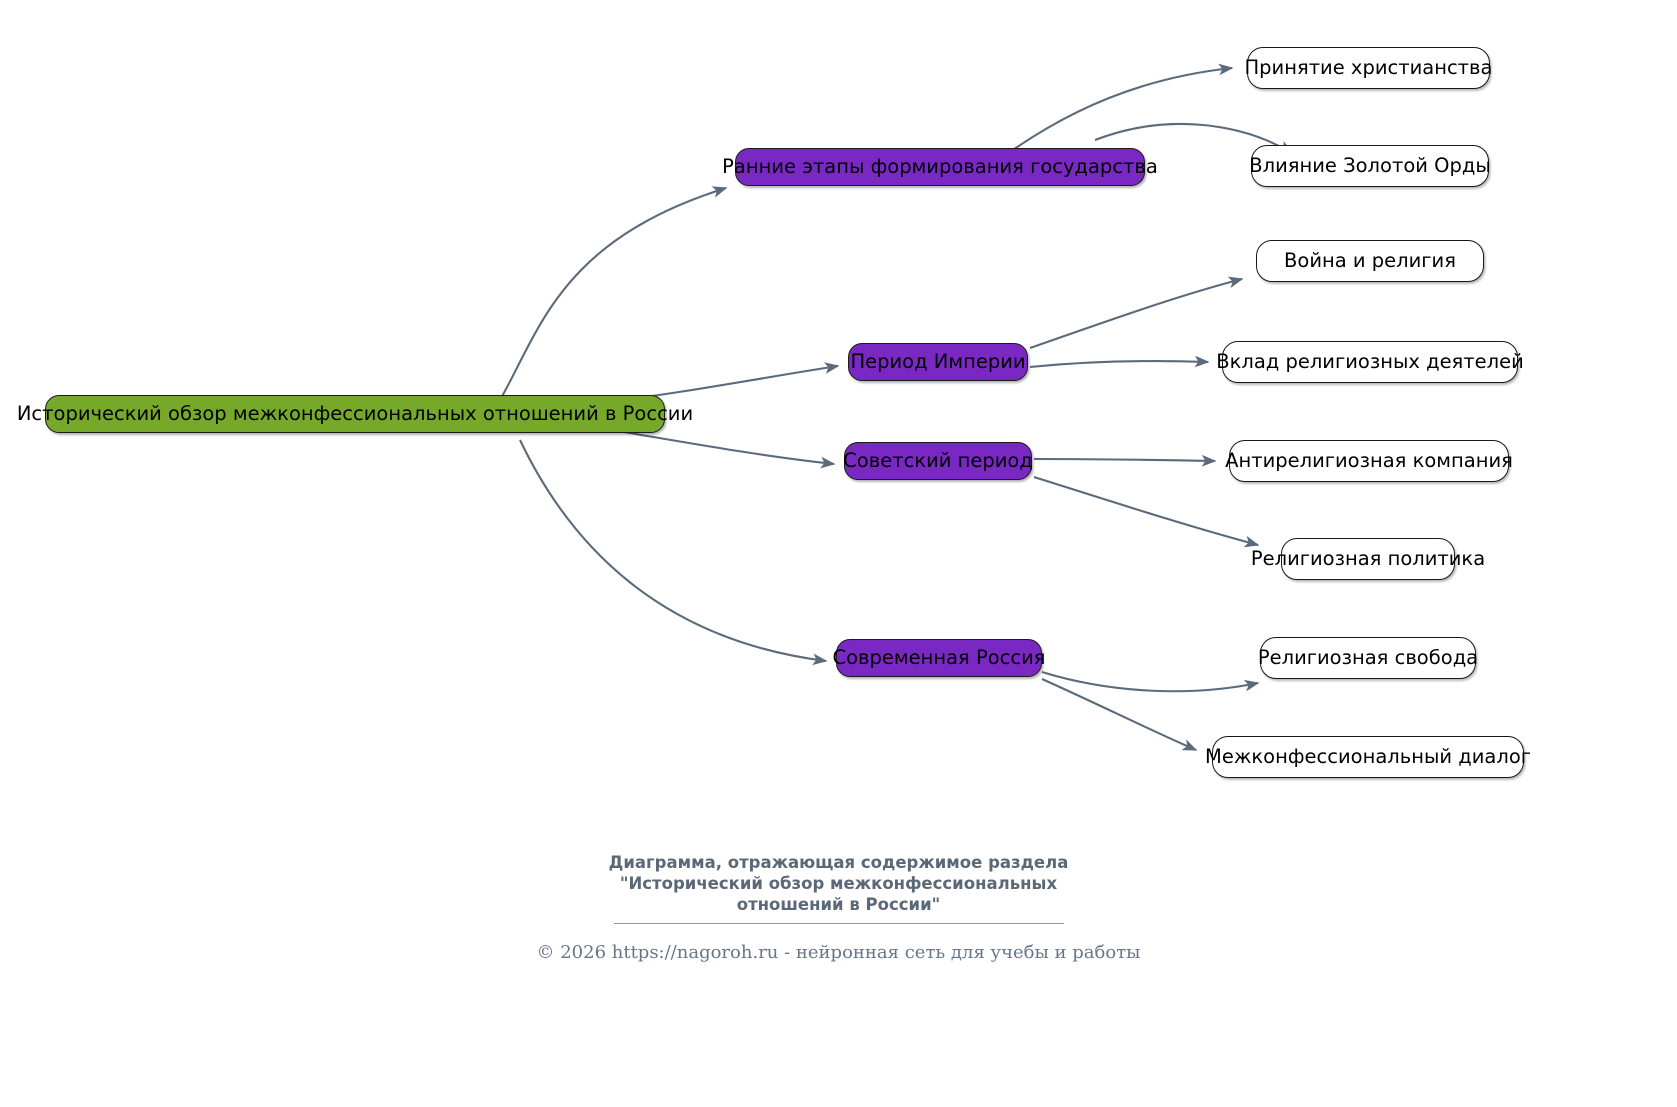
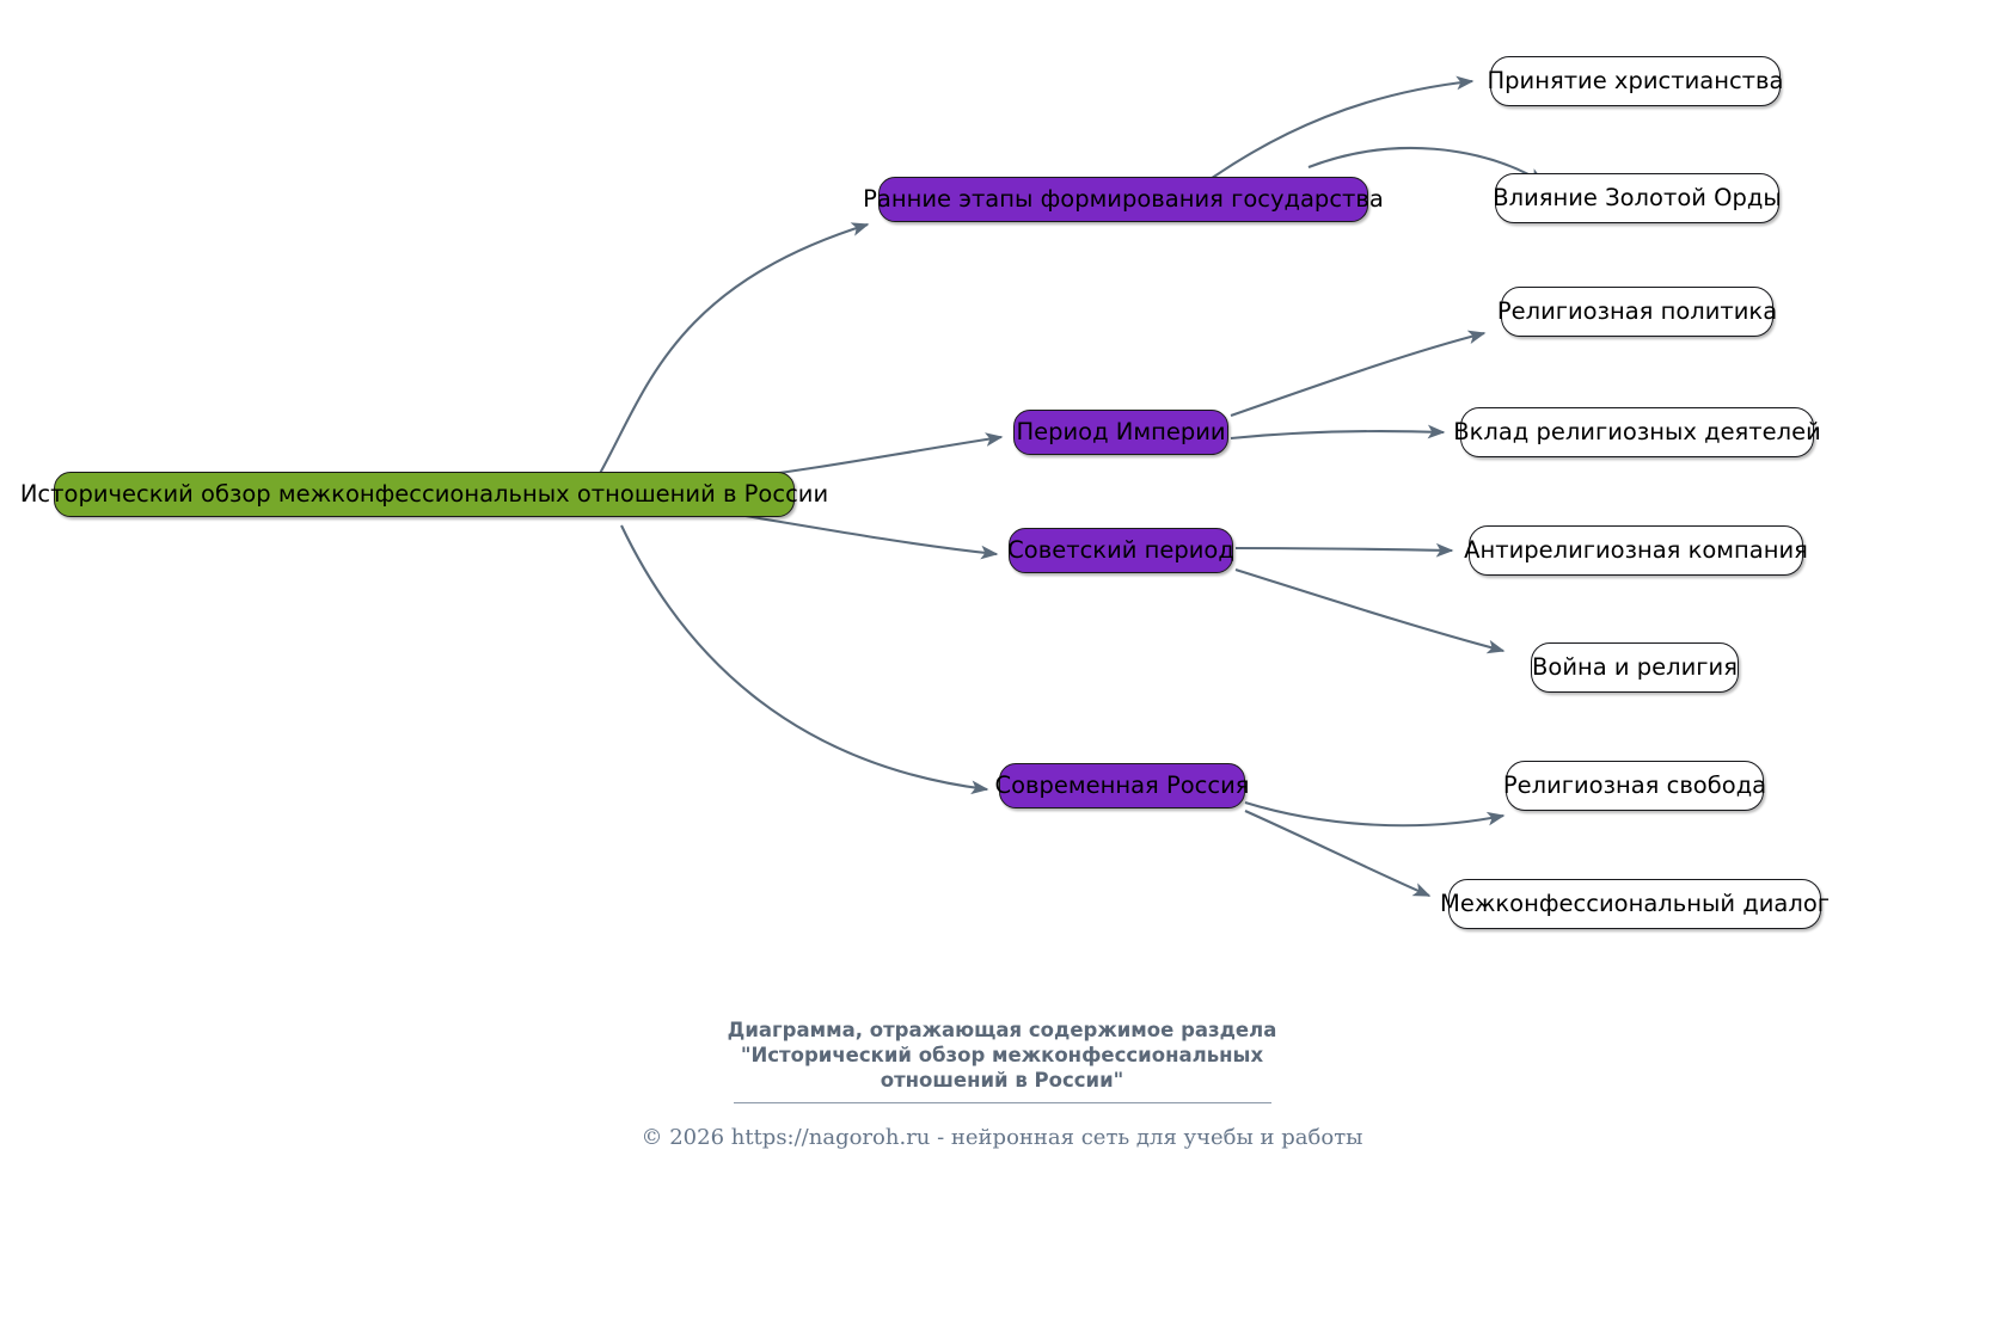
  Исторический обзор межконфессиональных отношений в России
  Ранние этапы формирования государства
  Период Империи
  Советский период
  Современная Россия
  Принятие христианства
  Влияние Золотой Орды
- Война и религия
+ Религиозная политика
  Вклад религиозных деятелей
  Антирелигиозная компания
- Религиозная политика
+ Война и религия
  Религиозная свобода
  Межконфессиональный диалог
  Диаграмма, отражающая содержимое раздела
  "Исторический обзор межконфессиональных
  отношений в России"
  © 2026 https://nagoroh.ru - нейронная сеть для учебы и работы
